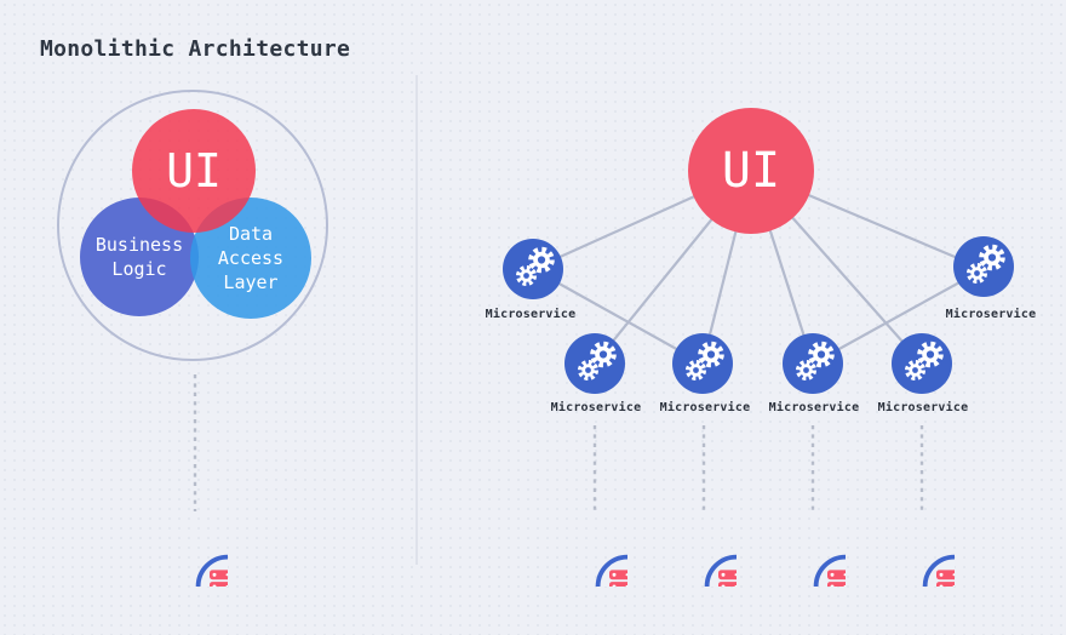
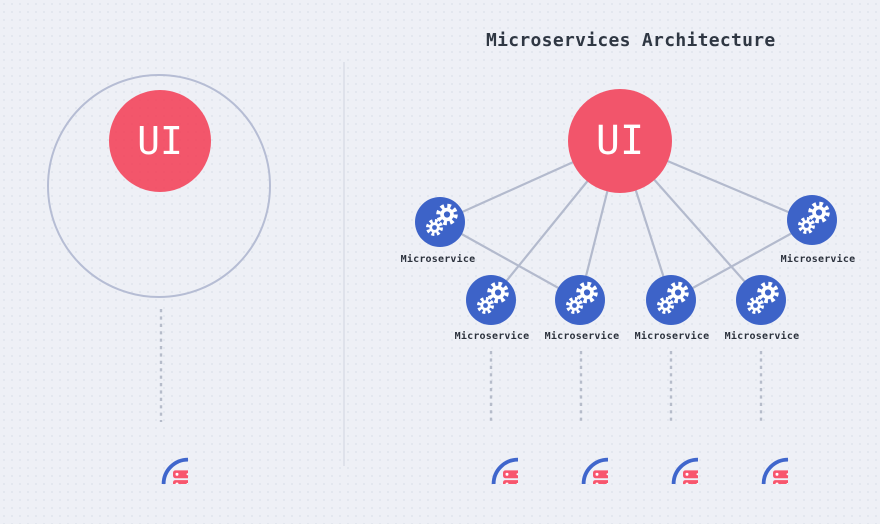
- Monolithic Architecture
- Business
- Logic
- Data
- Access
- Layer
  UI
+ Microservices Architecture
  UI
  Microservice
  Microservice
  Microservice
  Microservice
  Microservice
  Microservice
